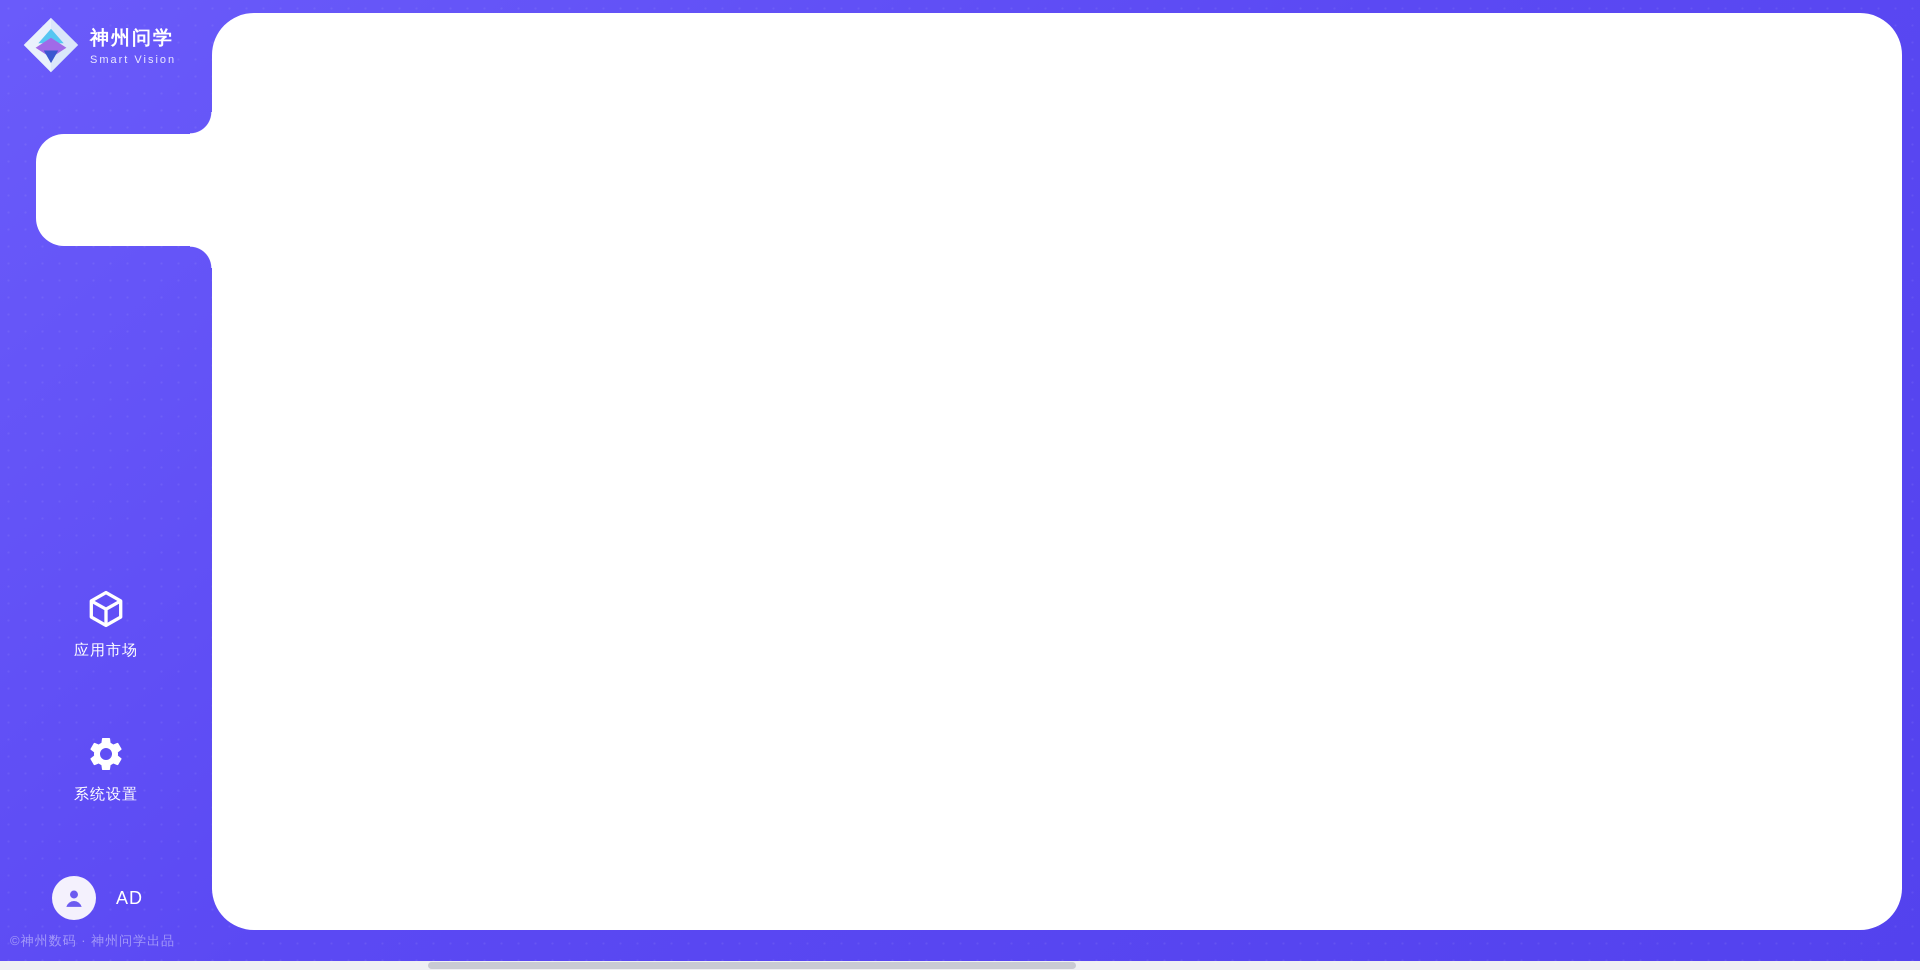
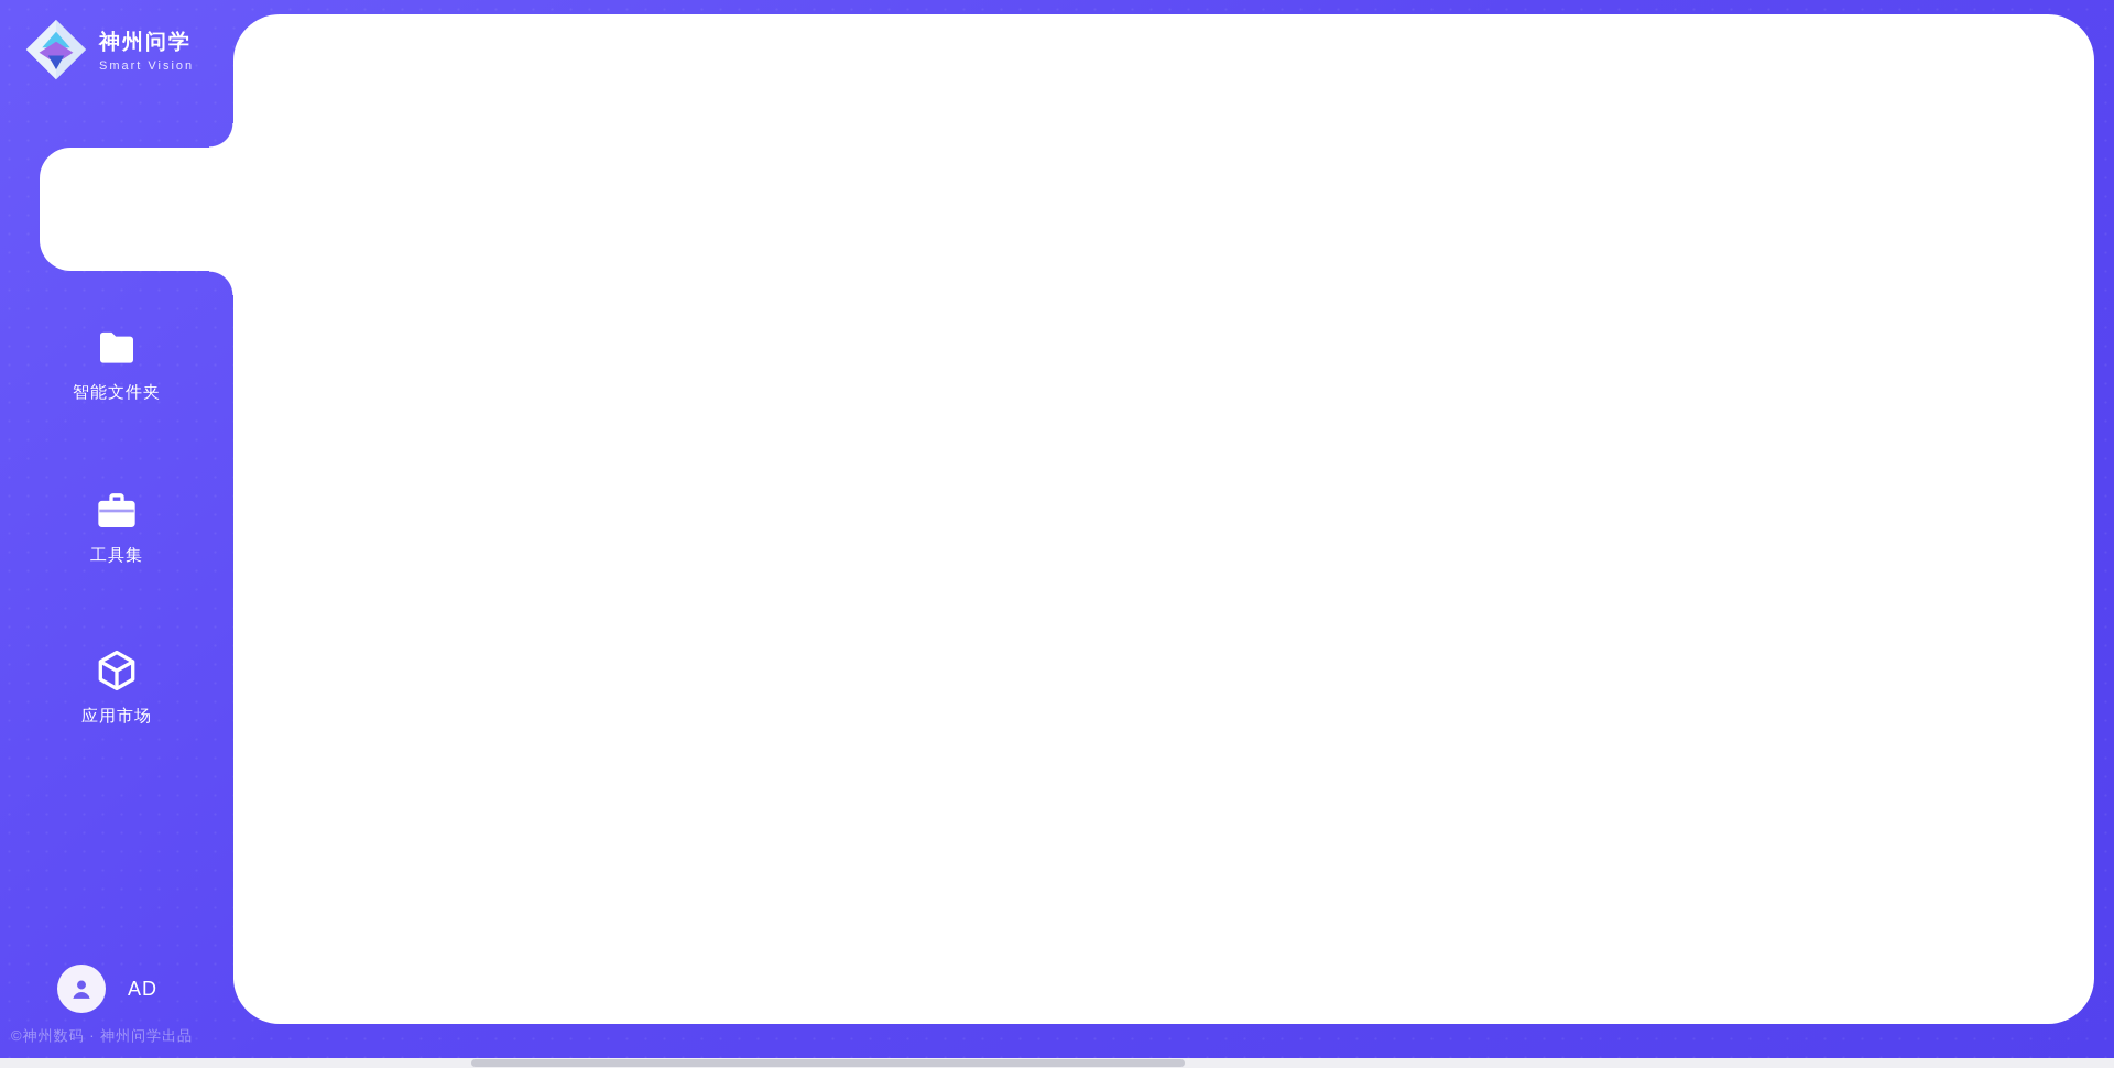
  神州问学
  Smart Vision
+ 智能文件夹
+ 工具集
  应用市场
- 系统设置
  AD
  ©神州数码 · 神州问学出品
